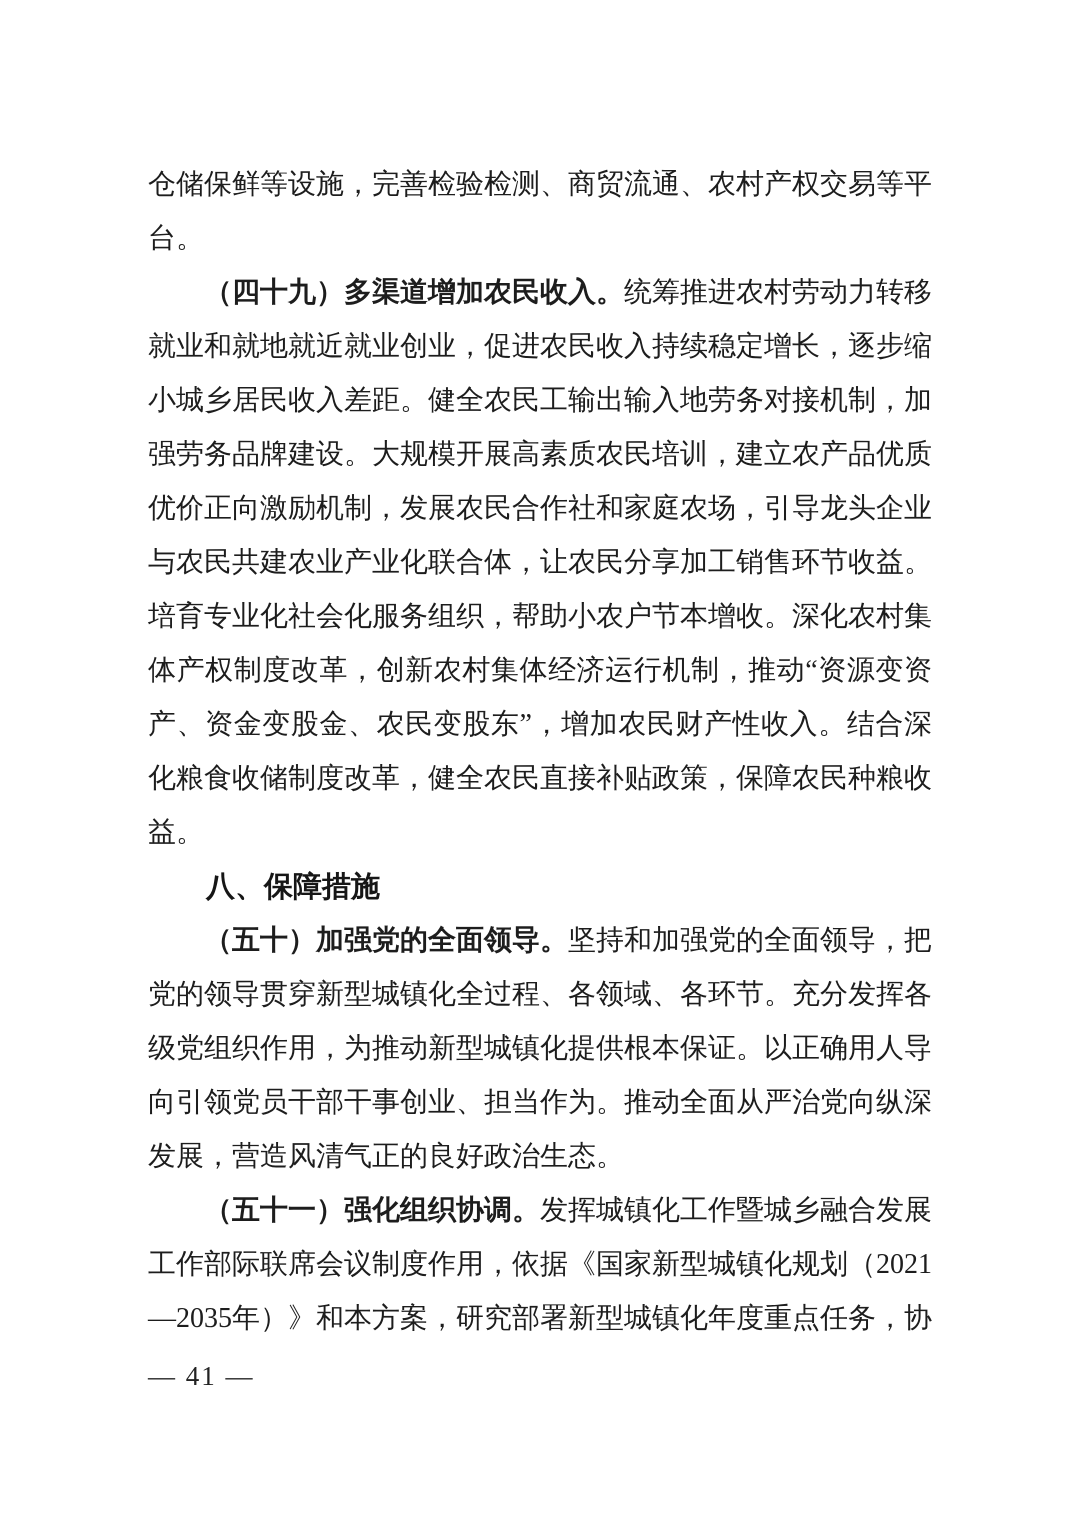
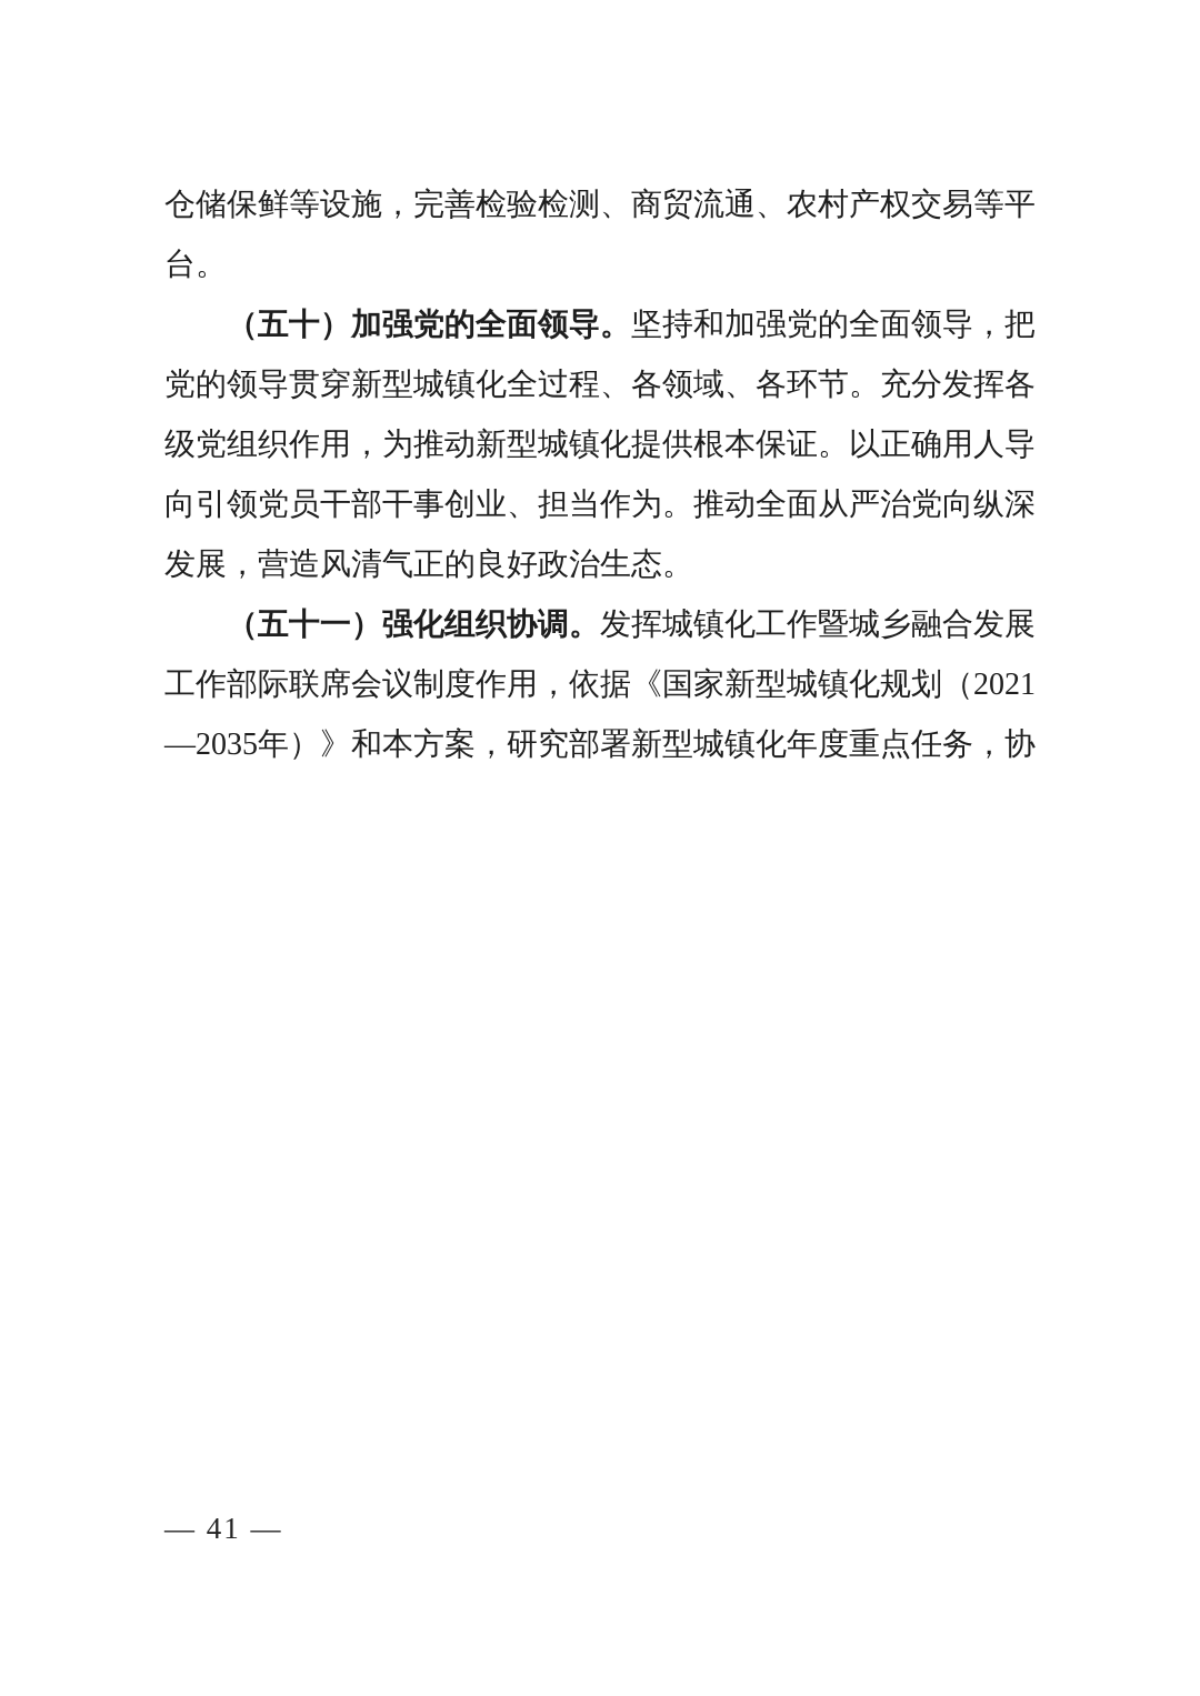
  仓储保鲜等设施，完善检验检测、商贸流通、农村产权交易等平台。
- （四十九）多渠道增加农民收入。统筹推进农村劳动力转移就业和就地就近就业创业，促进农民收入持续稳定增长，逐步缩小城乡居民收入差距。健全农民工输出输入地劳务对接机制，加强劳务品牌建设。大规模开展高素质农民培训，建立农产品优质优价正向激励机制，发展农民合作社和家庭农场，引导龙头企业与农民共建农业产业化联合体，让农民分享加工销售环节收益。培育专业化社会化服务组织，帮助小农户节本增收。深化农村集体产权制度改革，创新农村集体经济运行机制，推动“资源变资产、资金变股金、农民变股东”，增加农民财产性收入。结合深化粮食收储制度改革，健全农民直接补贴政策，保障农民种粮收益。
- 八、保障措施
  （五十）加强党的全面领导。坚持和加强党的全面领导，把党的领导贯穿新型城镇化全过程、各领域、各环节。充分发挥各级党组织作用，为推动新型城镇化提供根本保证。以正确用人导向引领党员干部干事创业、担当作为。推动全面从严治党向纵深发展，营造风清气正的良好政治生态。
  （五十一）强化组织协调。发挥城镇化工作暨城乡融合发展工作部际联席会议制度作用，依据《国家新型城镇化规划（2021—2035年）》和本方案，研究部署新型城镇化年度重点任务，协
  — 41 —
